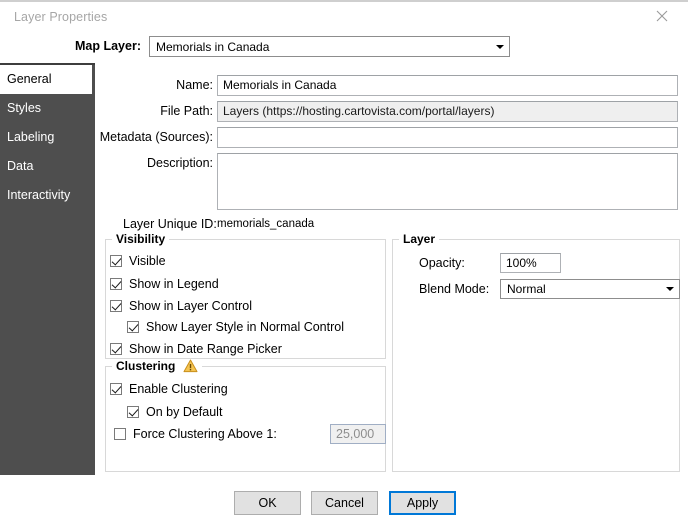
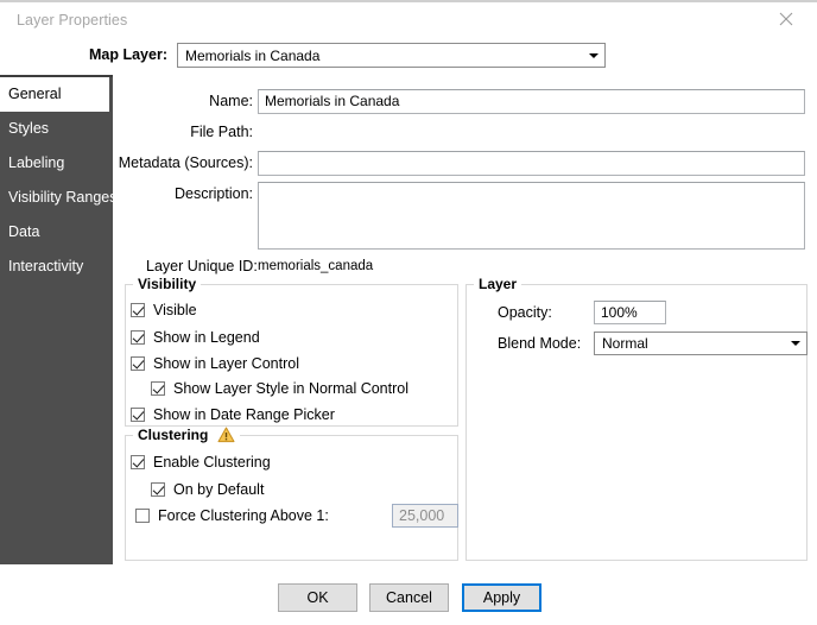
  Layer Properties
  Map Layer:
  Memorials in Canada
  General
  Styles
  Labeling
+ Visibility Ranges
  Data
  Interactivity
  Name:
  Memorials in Canada
  File Path:
- Layers (https://hosting.cartovista.com/portal/layers)
  Metadata (Sources):
  Description:
  Layer Unique ID:
  memorials_canada
  Visibility
  Visible
  Show in Legend
  Show in Layer Control
  Show Layer Style in Normal Control
  Show in Date Range Picker
  Clustering
  Enable Clustering
  On by Default
  Force Clustering Above 1:
  25,000
  Layer
  Opacity:
  100%
  Blend Mode:
  Normal
  OK
  Cancel
  Apply
